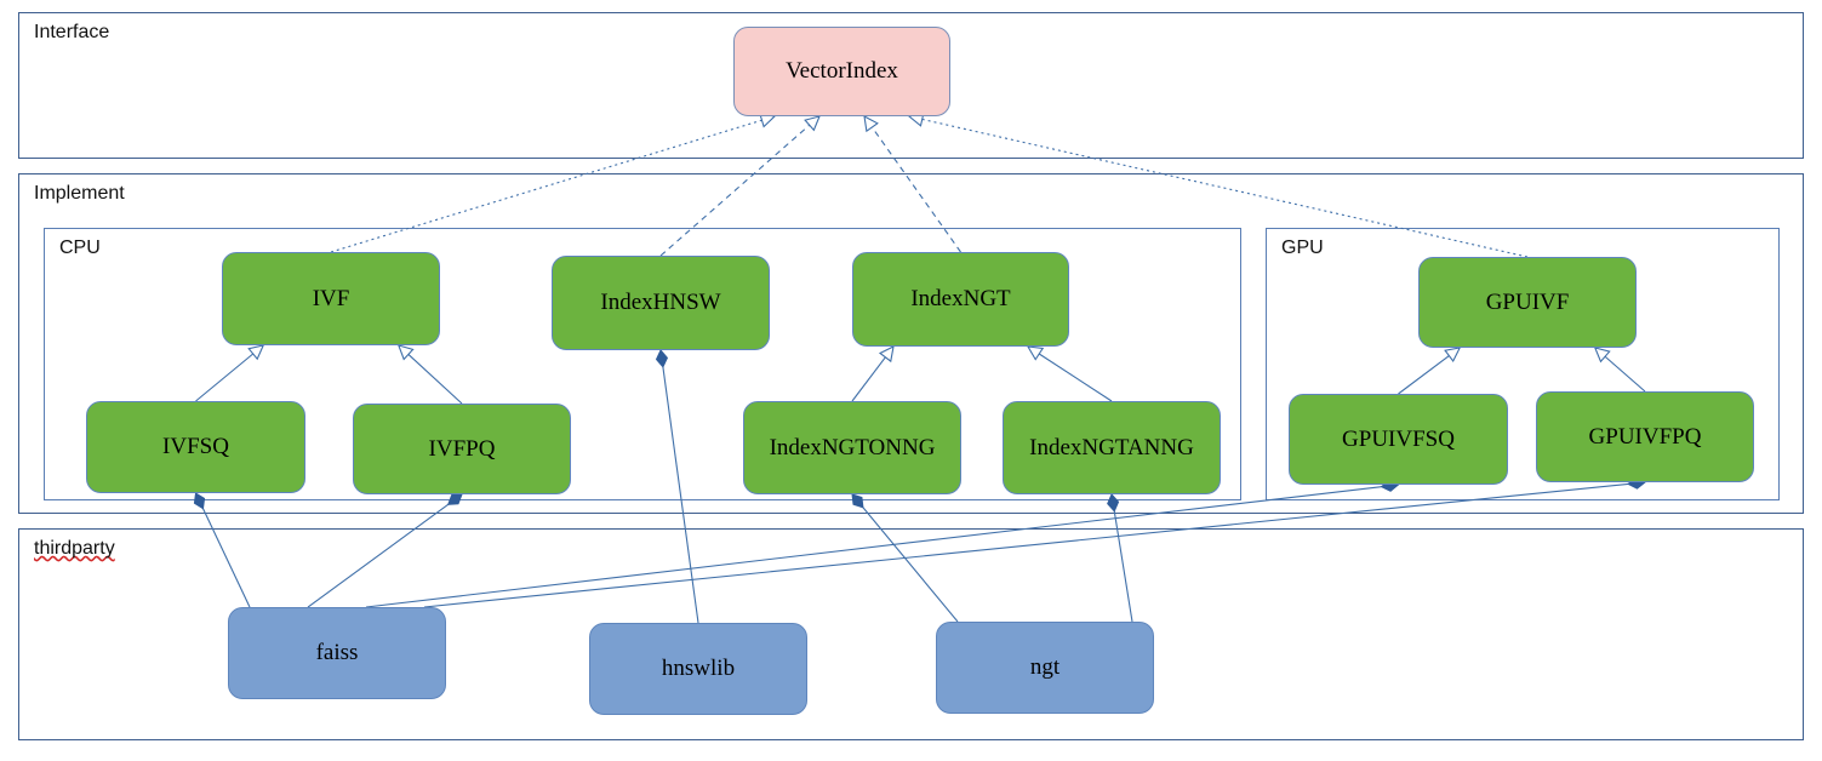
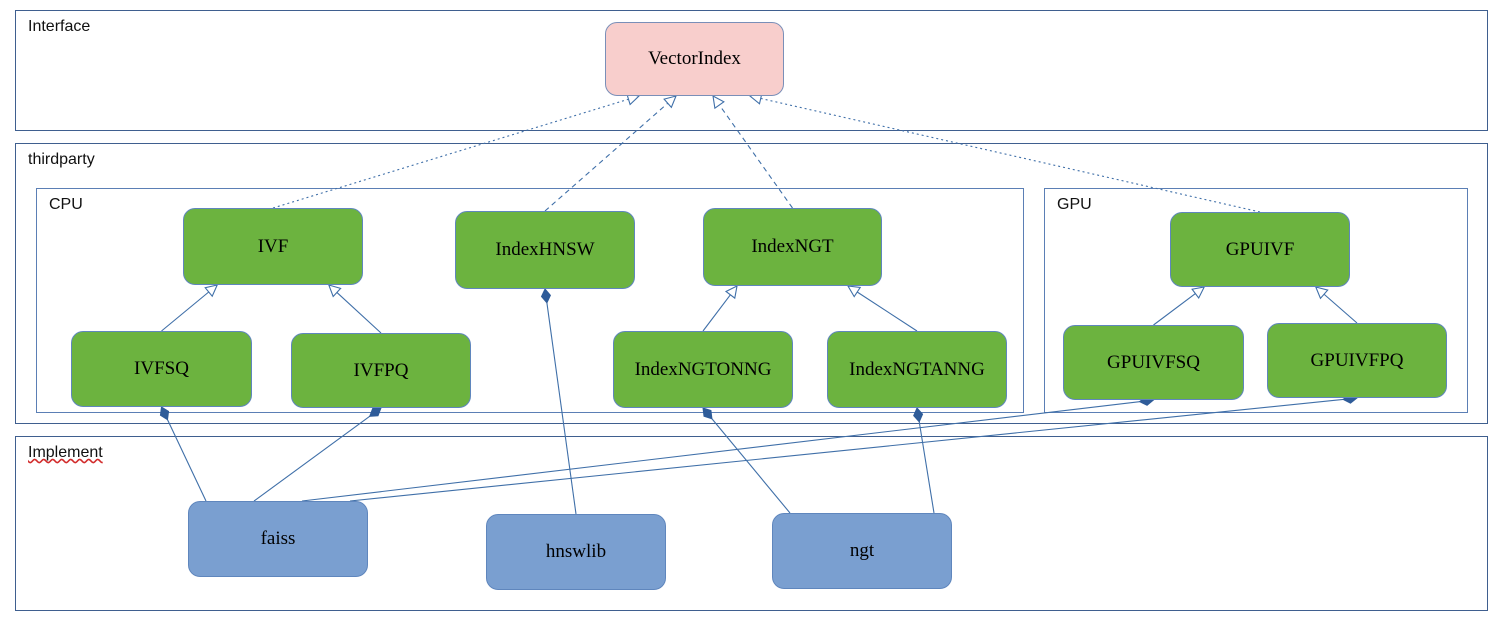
  Interface
- Implement
+ thirdparty
  CPU
  GPU
- thirdparty
+ Implement
  VectorIndex
  IVF
  IndexHNSW
  IndexNGT
  IVFSQ
  IVFPQ
  IndexNGTONNG
  IndexNGTANNG
  GPUIVF
  GPUIVFSQ
  GPUIVFPQ
  faiss
  hnswlib
  ngt
